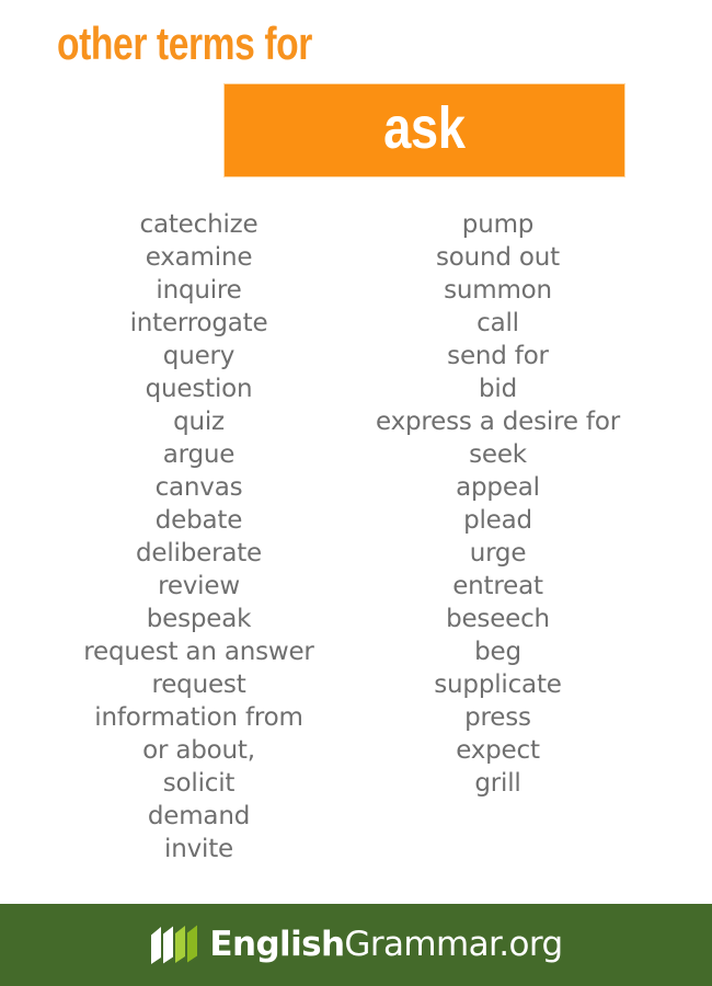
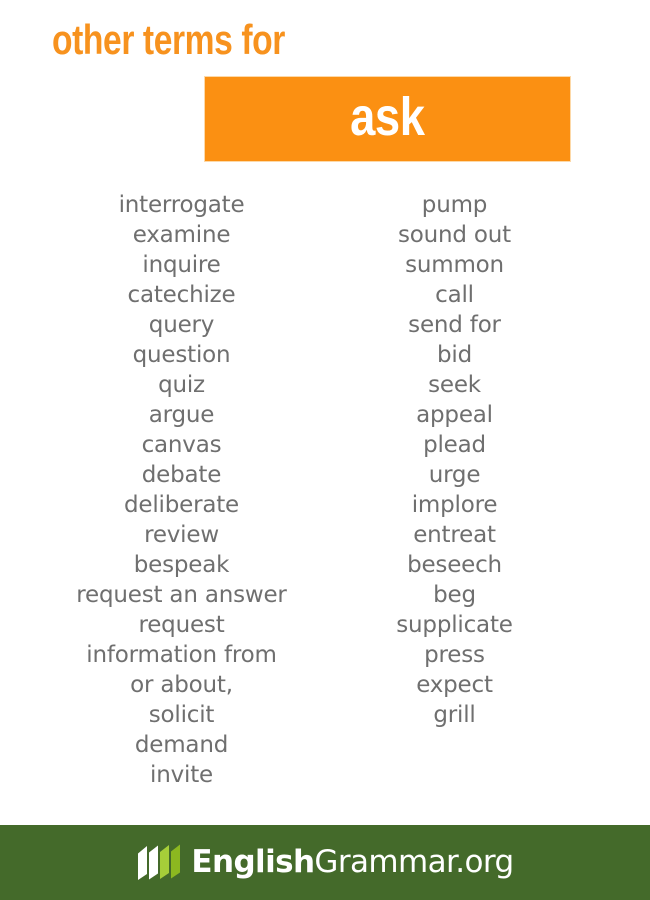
  other terms for
  ask
- catechize
+ interrogate
  examine
  inquire
- interrogate
+ catechize
  query
  question
  quiz
  argue
  canvas
  debate
  deliberate
  review
  bespeak
  request an answer
  request
  information from
  or about,
  solicit
  demand
  invite
  pump
  sound out
  summon
  call
  send for
  bid
- express a desire for
  seek
  appeal
  plead
  urge
+ implore
  entreat
  beseech
  beg
  supplicate
  press
  expect
  grill
  EnglishGrammar.org
